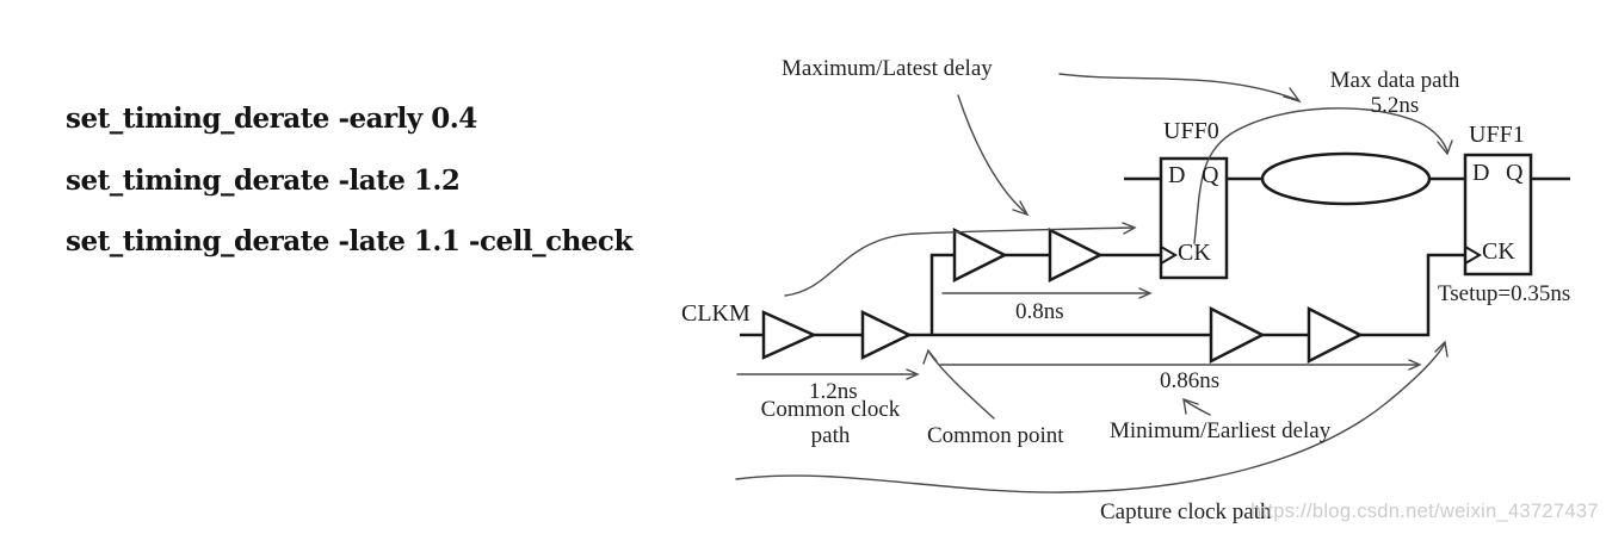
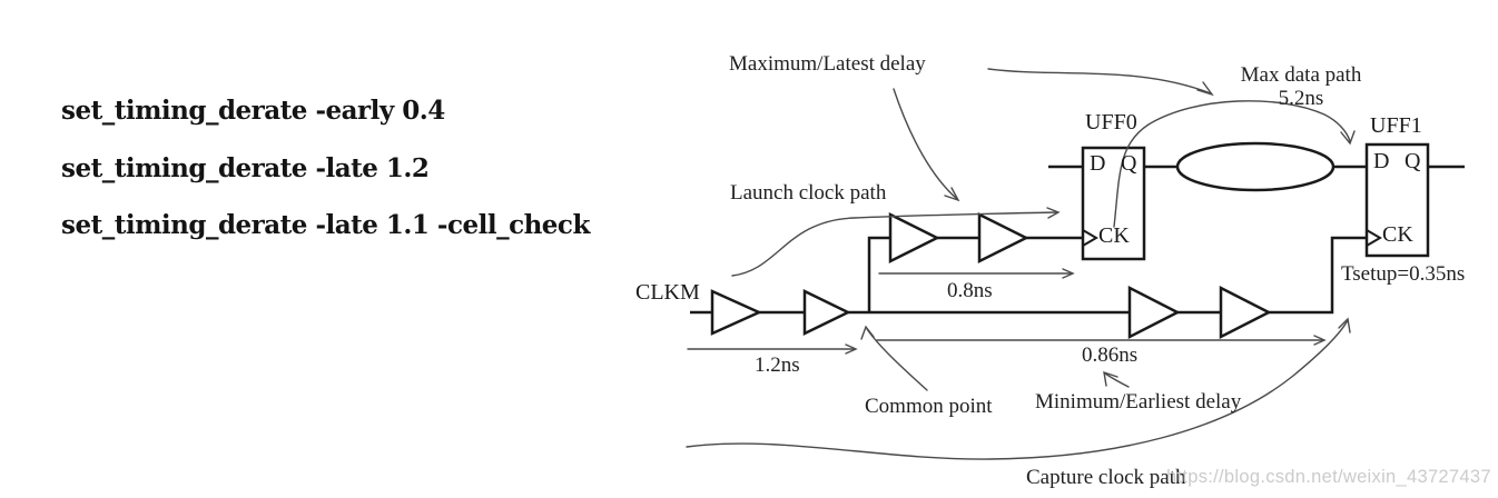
  set_timing_derate -early 0.4
  set_timing_derate -late 1.2
  set_timing_derate -late 1.1 -cell_check
  Maximum/Latest delay
  Max data path
  5.2ns
+ Launch clock path
  UFF0
  UFF1
  D
  Q
  CK
  D
  Q
  CK
  CLKM
  Tsetup=0.35ns
  0.8ns
  1.2ns
- Common clock path
  Common point
  0.86ns
  Minimum/Earliest delay
  Capture clock path
  https://blog.csdn.net/weixin_43727437
